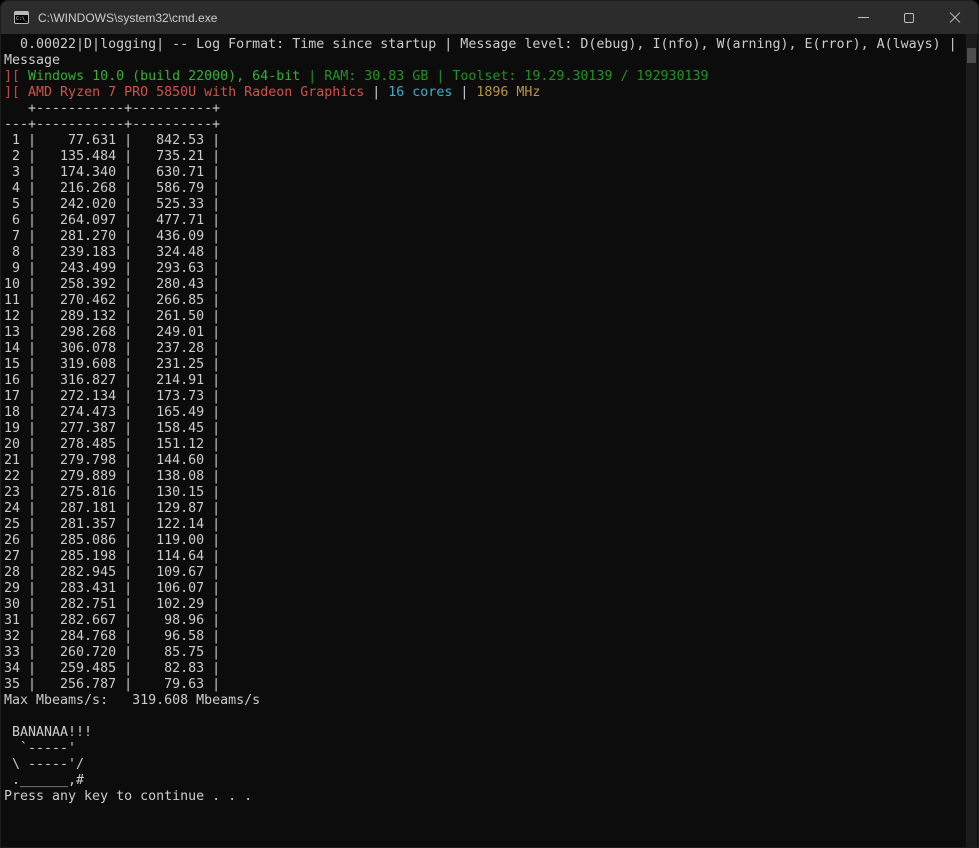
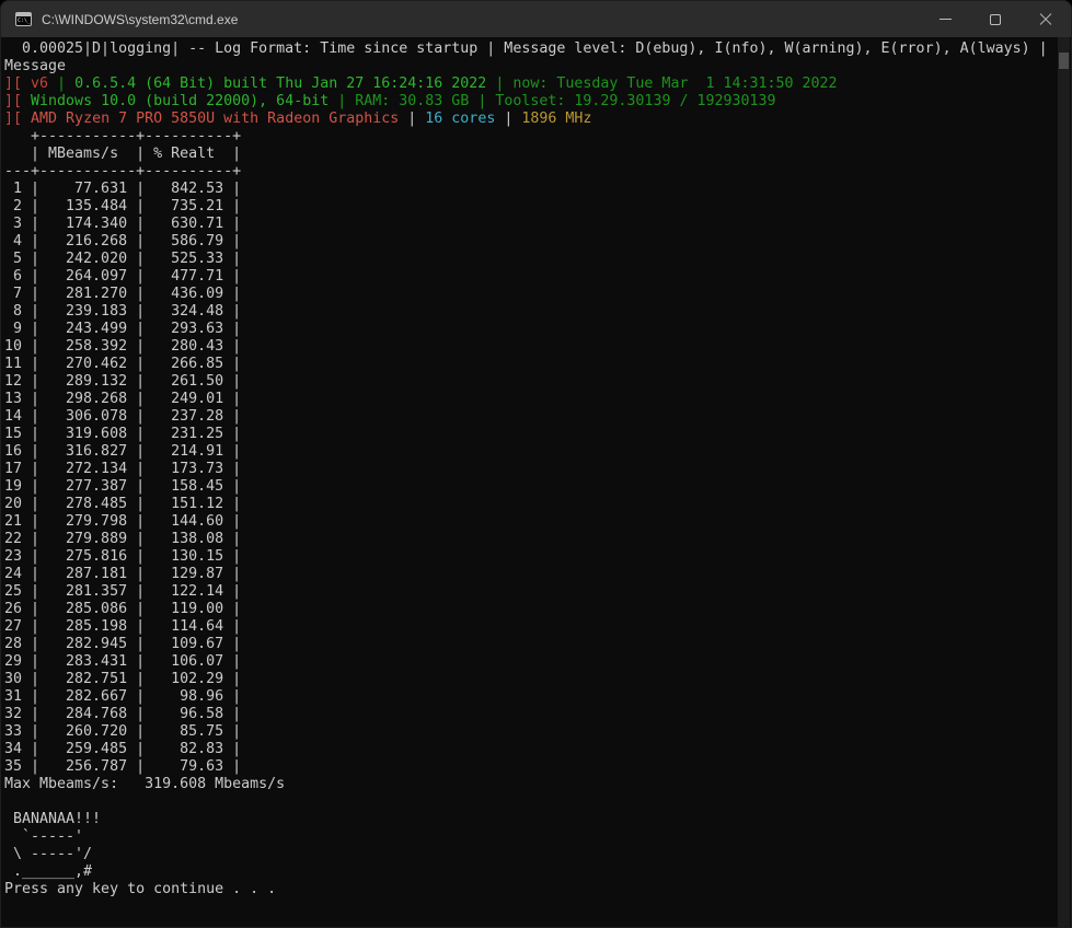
  C:\WINDOWS\system32\cmd.exe
- 0.00022|D|logging| -- Log Format: Time since startup | Message level: D(ebug), I(nfo), W(arning), E(rror), A(lways) |
+ 0.00025|D|logging| -- Log Format: Time since startup | Message level: D(ebug), I(nfo), W(arning), E(rror), A(lways) |
  Message
+ ][ v6 | 0.6.5.4 (64 Bit) built Thu Jan 27 16:24:16 2022 | now: Tuesday Tue Mar 1 14:31:50 2022
  ][ Windows 10.0 (build 22000), 64-bit | RAM: 30.83 GB | Toolset: 19.29.30139 / 192930139
  ][ AMD Ryzen 7 PRO 5850U with Radeon Graphics | 16 cores | 1896 MHz
  +-----------+----------+
+ | MBeams/s | % Realt |
  ---+-----------+----------+
  1 | 77.631 | 842.53 |
  2 | 135.484 | 735.21 |
  3 | 174.340 | 630.71 |
  4 | 216.268 | 586.79 |
  5 | 242.020 | 525.33 |
  6 | 264.097 | 477.71 |
  7 | 281.270 | 436.09 |
  8 | 239.183 | 324.48 |
  9 | 243.499 | 293.63 |
  10 | 258.392 | 280.43 |
  11 | 270.462 | 266.85 |
  12 | 289.132 | 261.50 |
  13 | 298.268 | 249.01 |
  14 | 306.078 | 237.28 |
  15 | 319.608 | 231.25 |
  16 | 316.827 | 214.91 |
  17 | 272.134 | 173.73 |
- 18 | 274.473 | 165.49 |
  19 | 277.387 | 158.45 |
  20 | 278.485 | 151.12 |
  21 | 279.798 | 144.60 |
  22 | 279.889 | 138.08 |
  23 | 275.816 | 130.15 |
  24 | 287.181 | 129.87 |
  25 | 281.357 | 122.14 |
  26 | 285.086 | 119.00 |
  27 | 285.198 | 114.64 |
  28 | 282.945 | 109.67 |
  29 | 283.431 | 106.07 |
  30 | 282.751 | 102.29 |
  31 | 282.667 | 98.96 |
  32 | 284.768 | 96.58 |
  33 | 260.720 | 85.75 |
  34 | 259.485 | 82.83 |
  35 | 256.787 | 79.63 |
  Max Mbeams/s: 319.608 Mbeams/s
  BANANAA!!!
  `-----'
  \ -----'/
  .______,#
  Press any key to continue . . .
